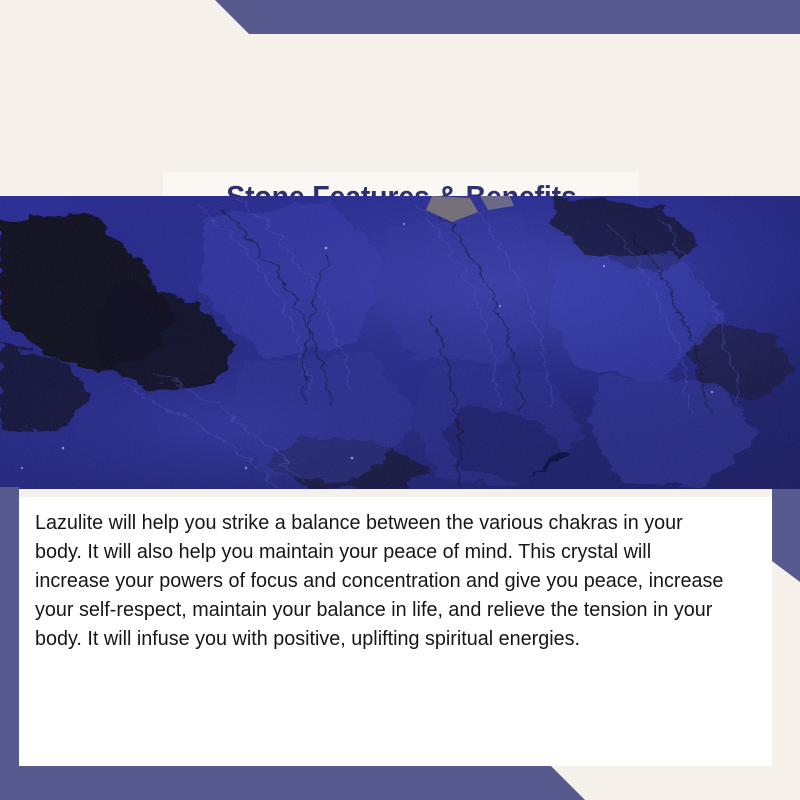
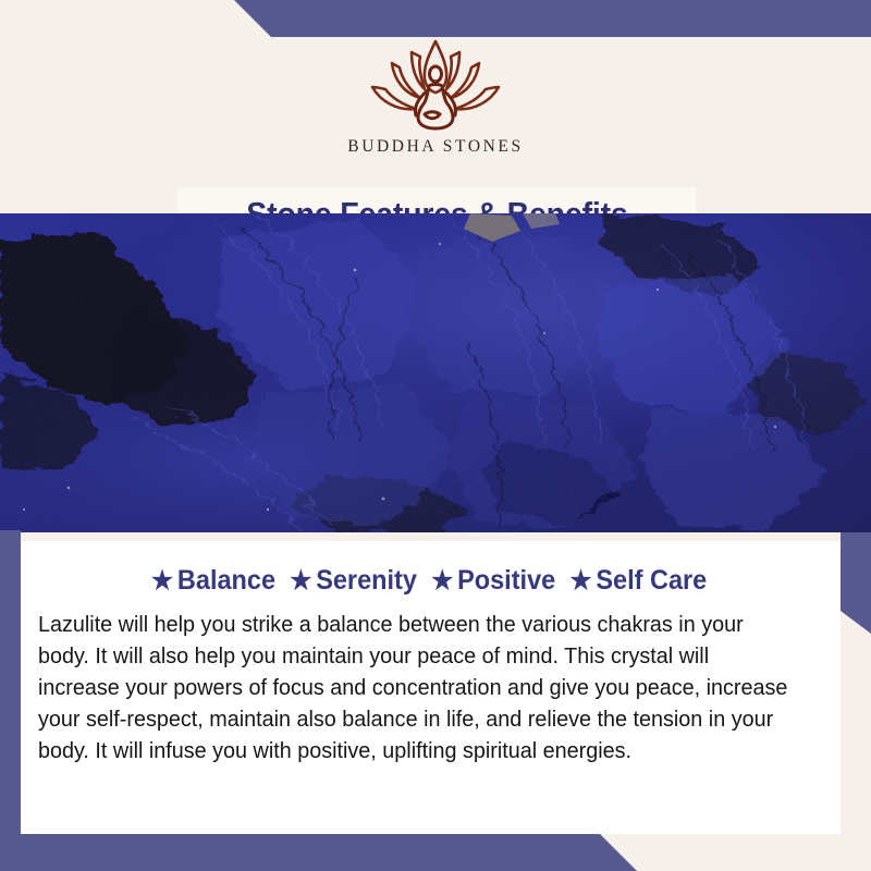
+ BUDDHA STONES
+ ★ Balance ★ Serenity ★ Positive ★ Self Care
- Lazulite will help you strike a balance between the various chakras in your body. It will also help you maintain your peace of mind. This crystal will increase your powers of focus and concentration and give you peace, increase your self-respect, maintain your balance in life, and relieve the tension in your body. It will infuse you with positive, uplifting spiritual energies.
+ Lazulite will help you strike a balance between the various chakras in your body. It will also help you maintain your peace of mind. This crystal will increase your powers of focus and concentration and give you peace, increase your self-respect, maintain also balance in life, and relieve the tension in your body. It will infuse you with positive, uplifting spiritual energies.
